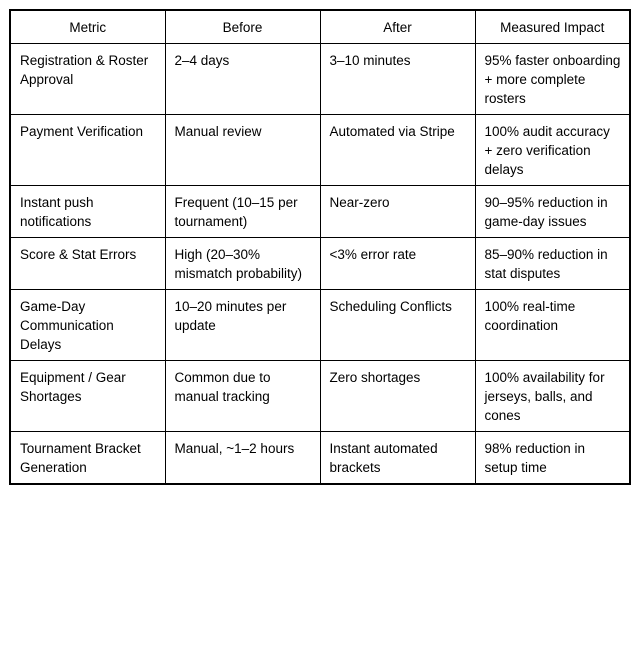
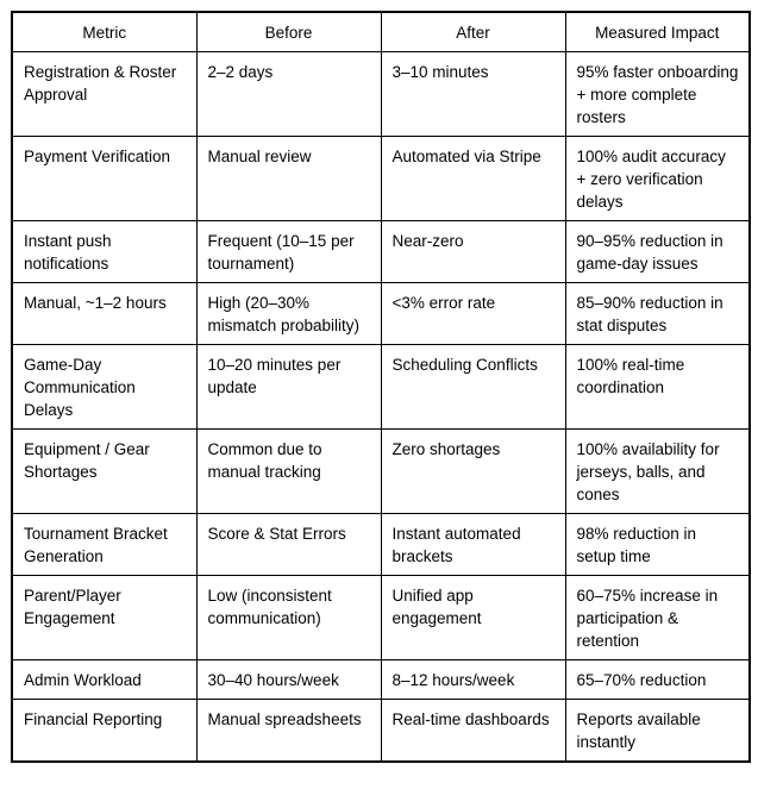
  Metric	Before	After	Measured Impact
- Registration & Roster Approval	2–4 days	3–10 minutes	95% faster onboarding + more complete rosters
+ Registration & Roster Approval	2–2 days	3–10 minutes	95% faster onboarding + more complete rosters
  Payment Verification	Manual review	Automated via Stripe	100% audit accuracy + zero verification delays
  Instant push notifications	Frequent (10–15 per tournament)	Near-zero	90–95% reduction in game-day issues
- Score & Stat Errors	High (20–30% mismatch probability)	<3% error rate	85–90% reduction in stat disputes
+ Manual, ~1–2 hours	High (20–30% mismatch probability)	<3% error rate	85–90% reduction in stat disputes
  Game-Day Communication Delays	10–20 minutes per update	Scheduling Conflicts	100% real-time coordination
  Equipment / Gear Shortages	Common due to manual tracking	Zero shortages	100% availability for jerseys, balls, and cones
- Tournament Bracket Generation	Manual, ~1–2 hours	Instant automated brackets	98% reduction in setup time
+ Tournament Bracket Generation	Score & Stat Errors	Instant automated brackets	98% reduction in setup time
+ Parent/Player Engagement	Low (inconsistent communication)	Unified app engagement	60–75% increase in participation & retention
+ Admin Workload	30–40 hours/week	8–12 hours/week	65–70% reduction
+ Financial Reporting	Manual spreadsheets	Real-time dashboards	Reports available instantly
